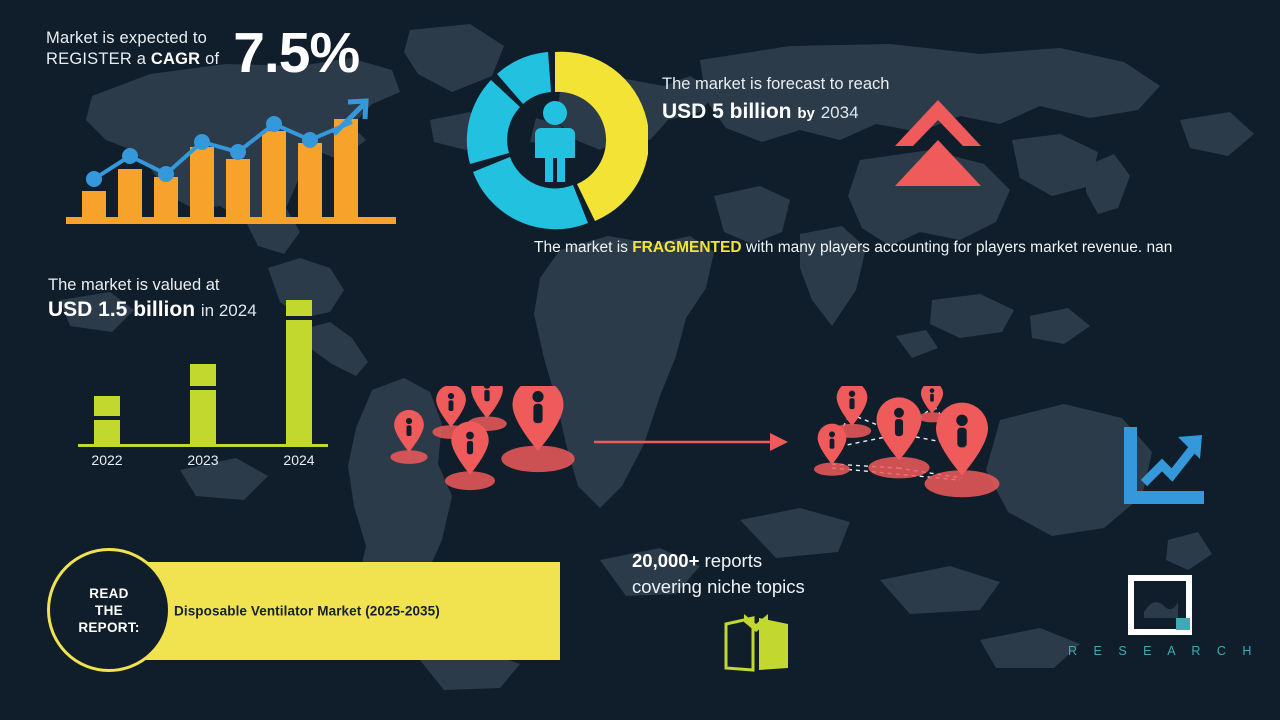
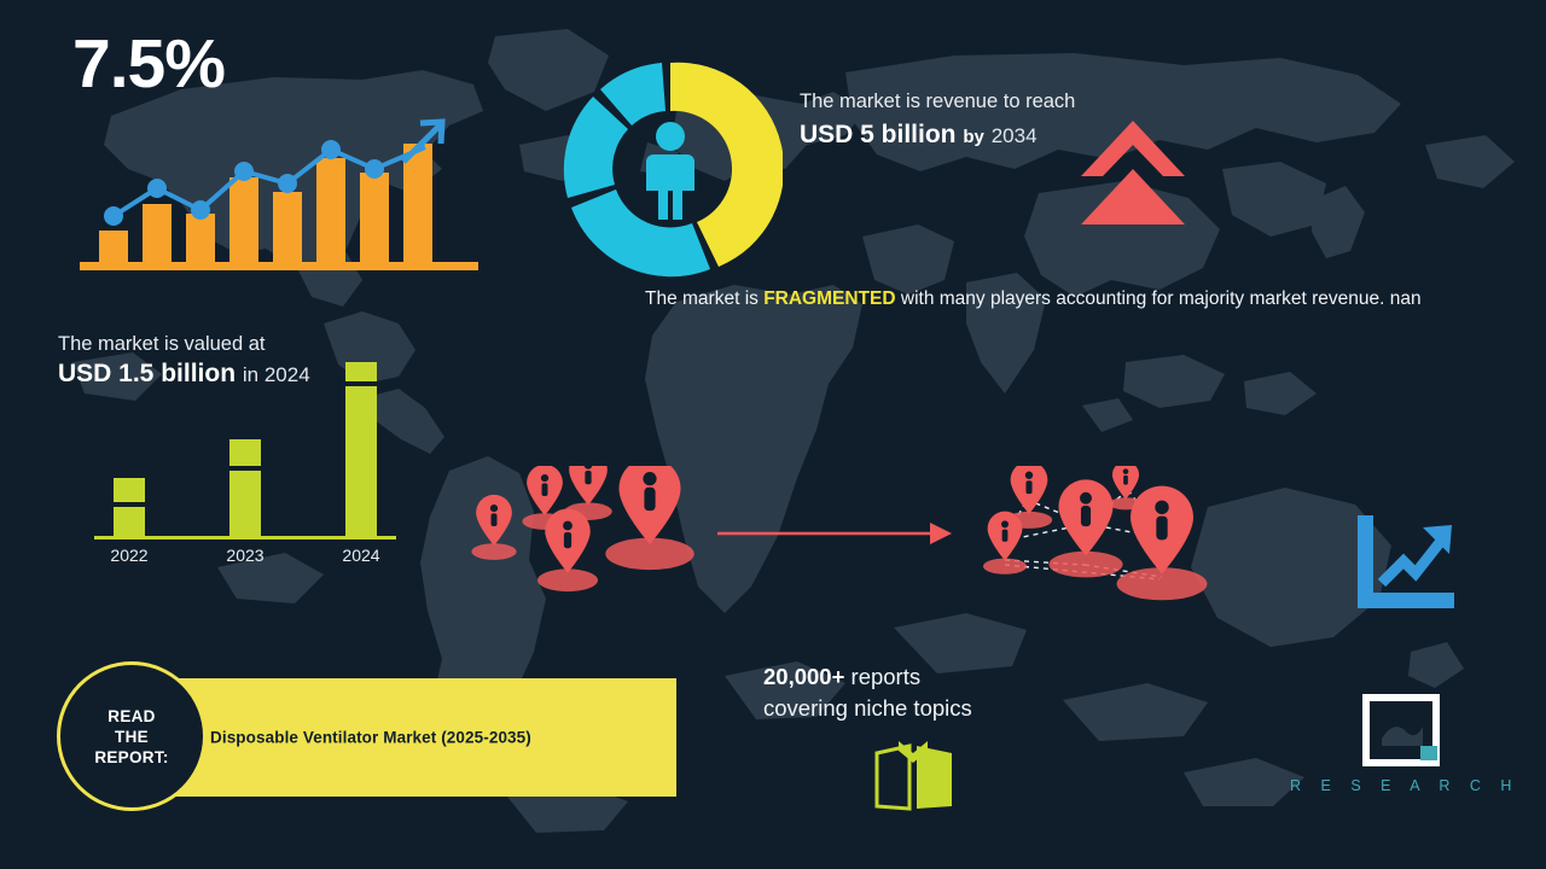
- Market is expected to
- REGISTER a CAGR of
  7.5%
- The market is forecast to reach
+ The market is revenue to reach
  USD 5 billion by 2034
- The market is FRAGMENTED with many players accounting for players market revenue. nan
+ The market is FRAGMENTED with many players accounting for majority market revenue. nan
  The market is valued at
  USD 1.5 billion in 2024
  2022
  2023
  2024
  Disposable Ventilator Market (2025-2035)
  READ
  THE
  REPORT:
  20,000+ reports
  covering niche topics
  R E S E A R C H
